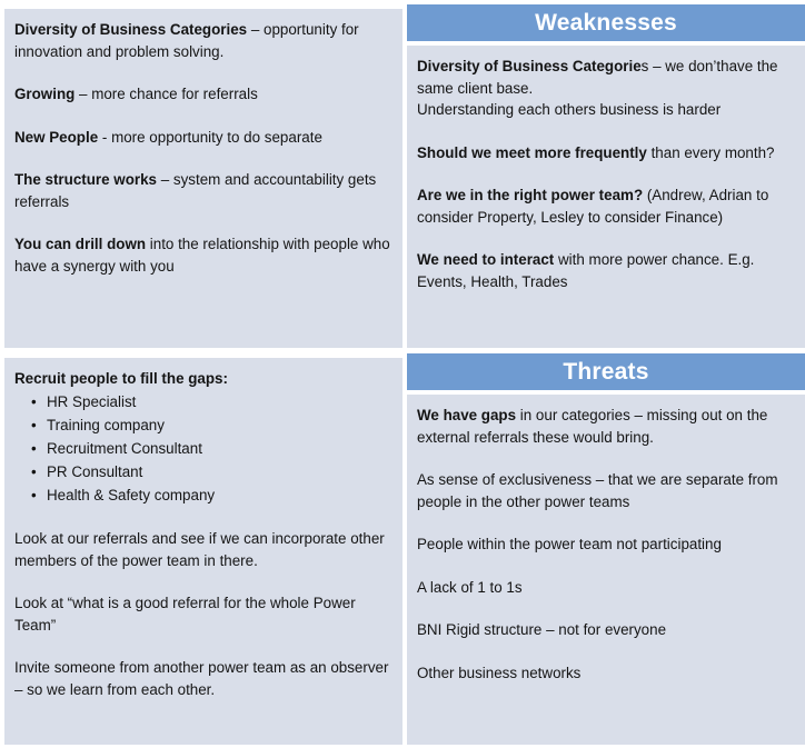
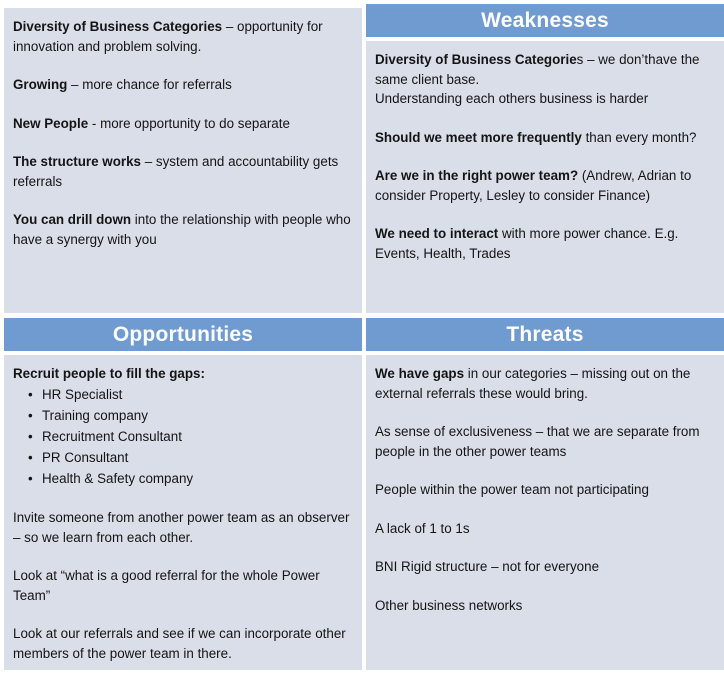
  Diversity of Business Categories – opportunity for innovation and problem solving.
  Growing – more chance for referrals
  New People - more opportunity to do separate
  The structure works – system and accountability gets referrals
  You can drill down into the relationship with people who have a synergy with you
  Weaknesses
  Diversity of Business Categories – we don’thave the same client base.
  Understanding each others business is harder
  Should we meet more frequently than every month?
  Are we in the right power team? (Andrew, Adrian to consider Property, Lesley to consider Finance)
  We need to interact with more power chance. E.g. Events, Health, Trades
+ Opportunities
  Recruit people to fill the gaps:
  •
  HR Specialist
  •
  Training company
  •
  Recruitment Consultant
  •
  PR Consultant
  •
  Health & Safety company
- Look at our referrals and see if we can incorporate other members of the power team in there.
+ Invite someone from another power team as an observer – so we learn from each other.
  Look at “what is a good referral for the whole Power Team”
- Invite someone from another power team as an observer – so we learn from each other.
+ Look at our referrals and see if we can incorporate other members of the power team in there.
  Threats
  We have gaps in our categories – missing out on the external referrals these would bring.
  As sense of exclusiveness – that we are separate from people in the other power teams
  People within the power team not participating
  A lack of 1 to 1s
  BNI Rigid structure – not for everyone
  Other business networks
